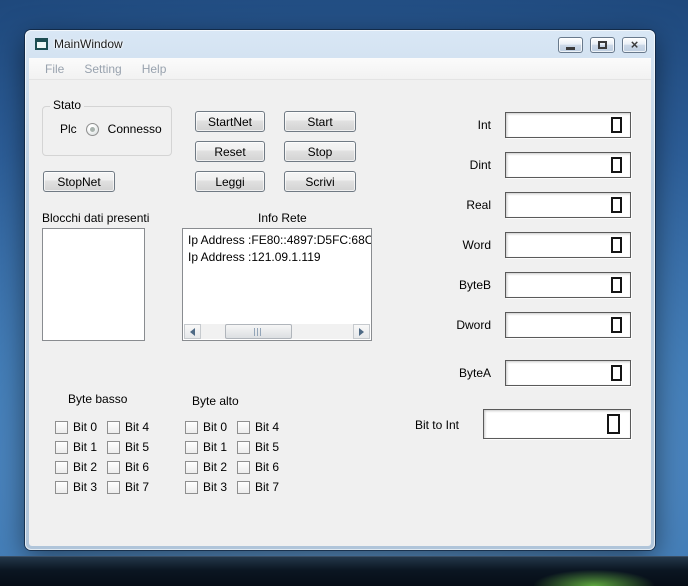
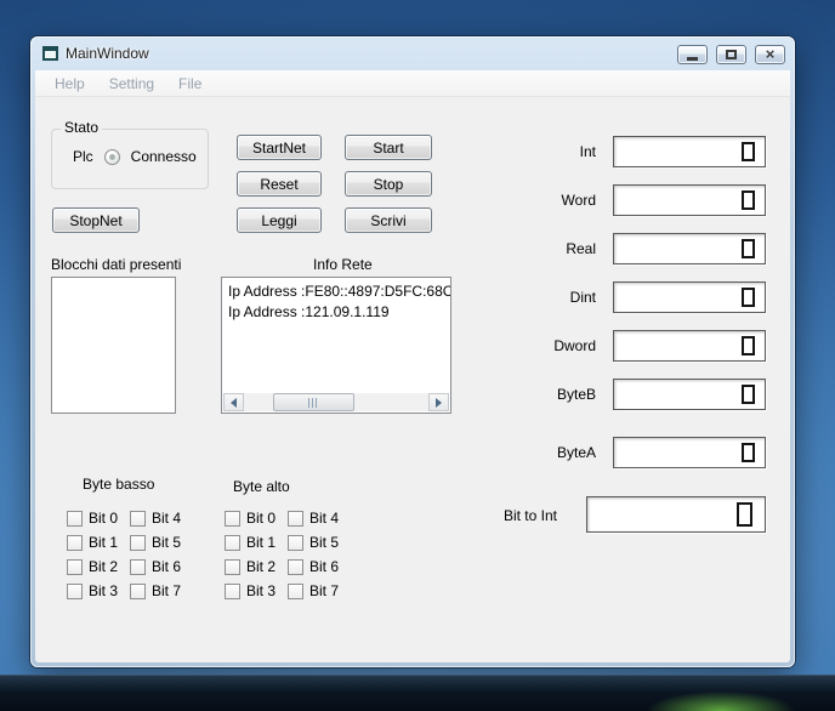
  MainWindow
  ×
- File
+ Help
  Setting
- Help
+ File
  Stato
  Plc
  Connesso
  StartNet
  Start
  Reset
  Stop
  Leggi
  Scrivi
  StopNet
  Blocchi dati presenti
  Info Rete
  Ip Address :FE80::4897:D5FC:68C
  Ip Address :121.09.1.119
  Int
  0
- Dint
+ Word
  0
  Real
  0
- Word
+ Dint
  0
- ByteB
+ Dword
  0
- Dword
+ ByteB
  0
  ByteA
  0
  Bit to Int
  0
  Byte basso
  Byte alto
  Bit 0
  Bit 1
  Bit 2
  Bit 3
  Bit 4
  Bit 5
  Bit 6
  Bit 7
  Bit 0
  Bit 1
  Bit 2
  Bit 3
  Bit 4
  Bit 5
  Bit 6
  Bit 7
